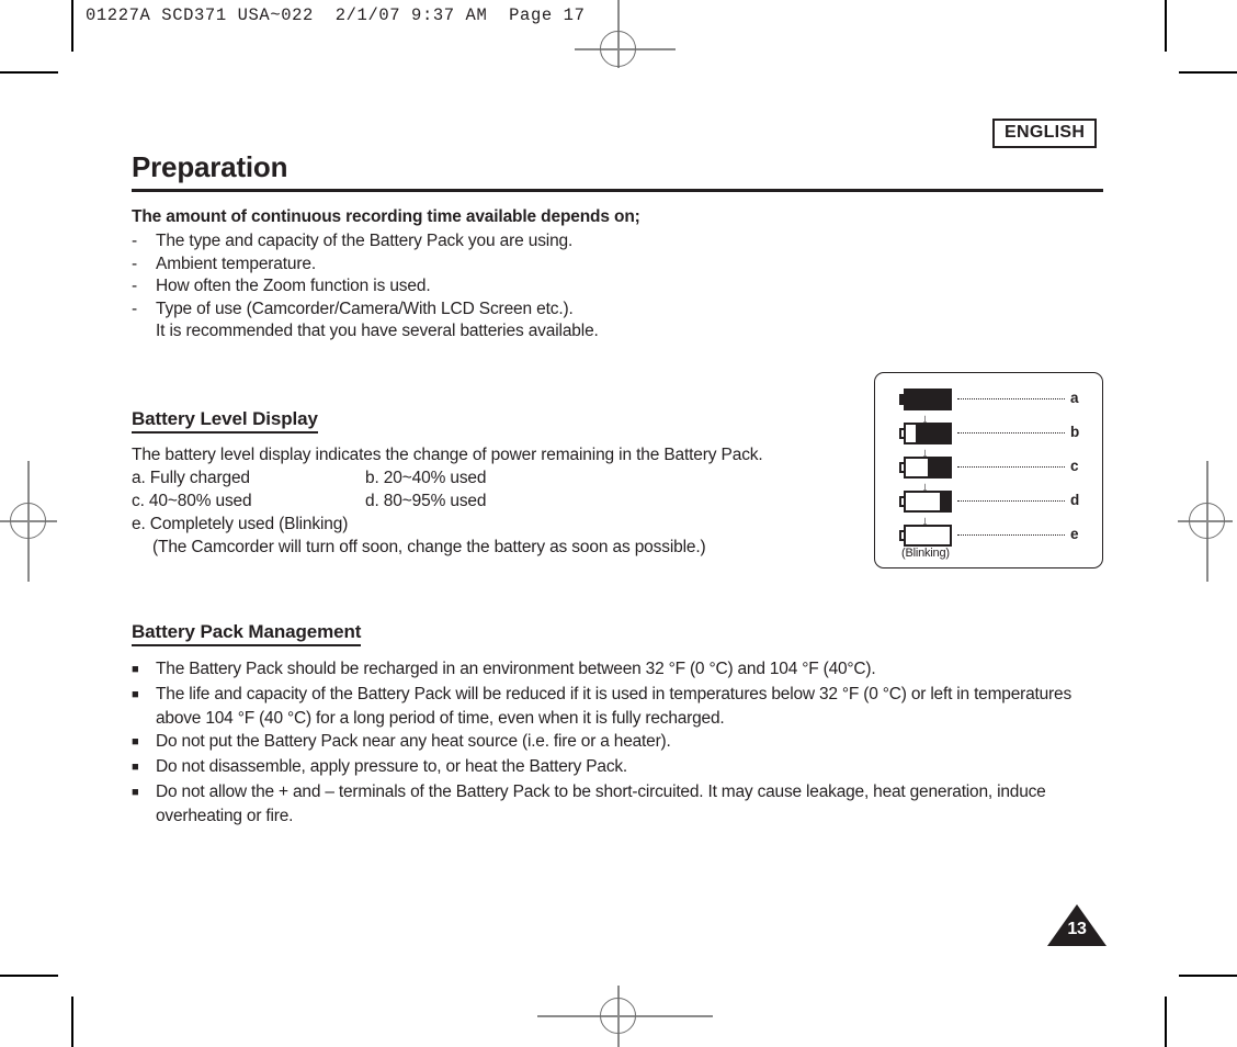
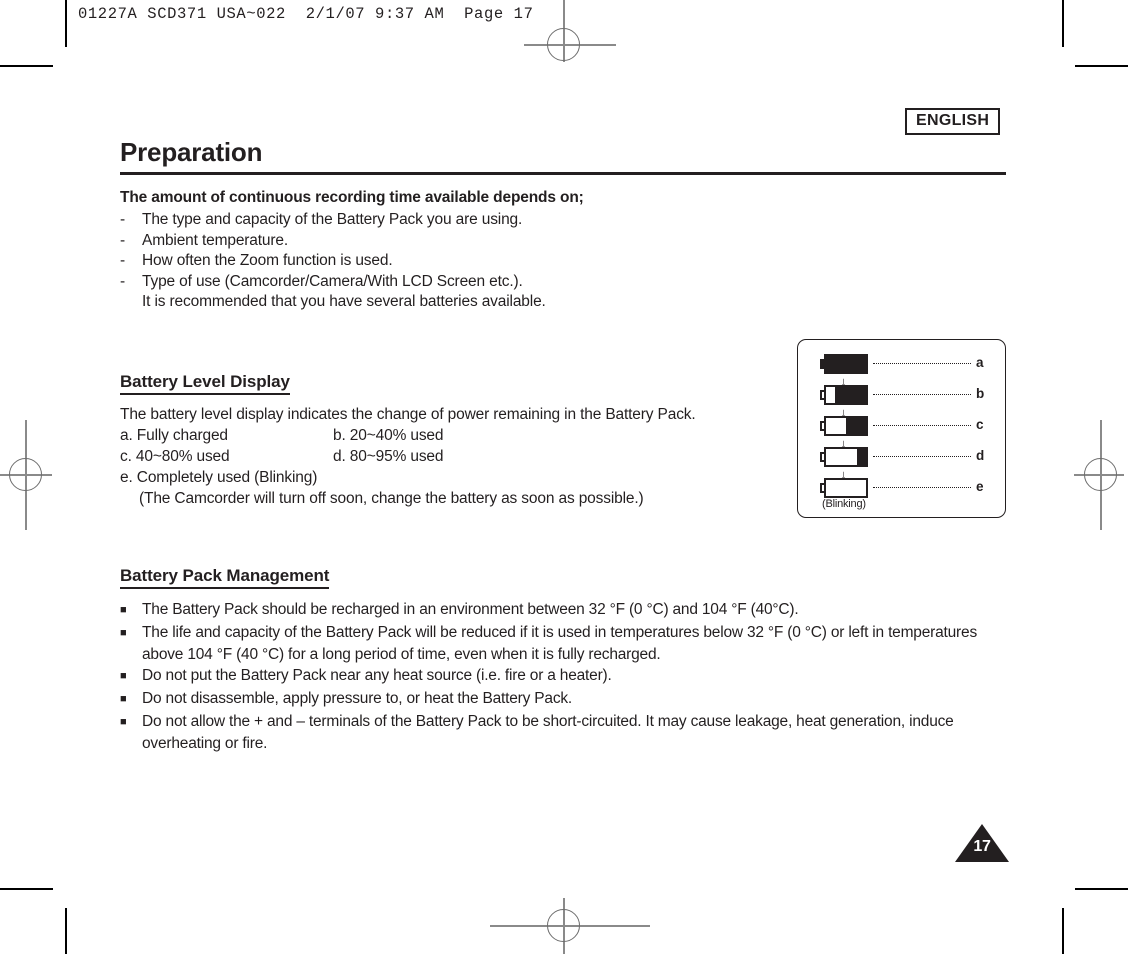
  01227A SCD371 USA~022 2/1/07 9:37 AM Page 17
  ENGLISH
  Preparation
  The amount of continuous recording time available depends on;
  -
  The type and capacity of the Battery Pack you are using.
  -
  Ambient temperature.
  -
  How often the Zoom function is used.
  -
  Type of use (Camcorder/Camera/With LCD Screen etc.).
  It is recommended that you have several batteries available.
  Battery Level Display
  The battery level display indicates the change of power remaining in the Battery Pack.
  a. Fully charged
  b. 20~40% used
  c. 40~80% used
  d. 80~95% used
  e. Completely used (Blinking)
  (The Camcorder will turn off soon, change the battery as soon as possible.)
  a
  ↓
  b
  ↓
  c
  ↓
  d
  ↓
  e
  (Blinking)
  Battery Pack Management
  ■
  The Battery Pack should be recharged in an environment between 32 °F (0 °C) and 104 °F (40°C).
  ■
  The life and capacity of the Battery Pack will be reduced if it is used in temperatures below 32 °F (0 °C) or left in temperatures above 104 °F (40 °C) for a long period of time, even when it is fully recharged.
  ■
  Do not put the Battery Pack near any heat source (i.e. fire or a heater).
  ■
  Do not disassemble, apply pressure to, or heat the Battery Pack.
  ■
  Do not allow the + and – terminals of the Battery Pack to be short-circuited. It may cause leakage, heat generation, induce overheating or fire.
- 13
+ 17
